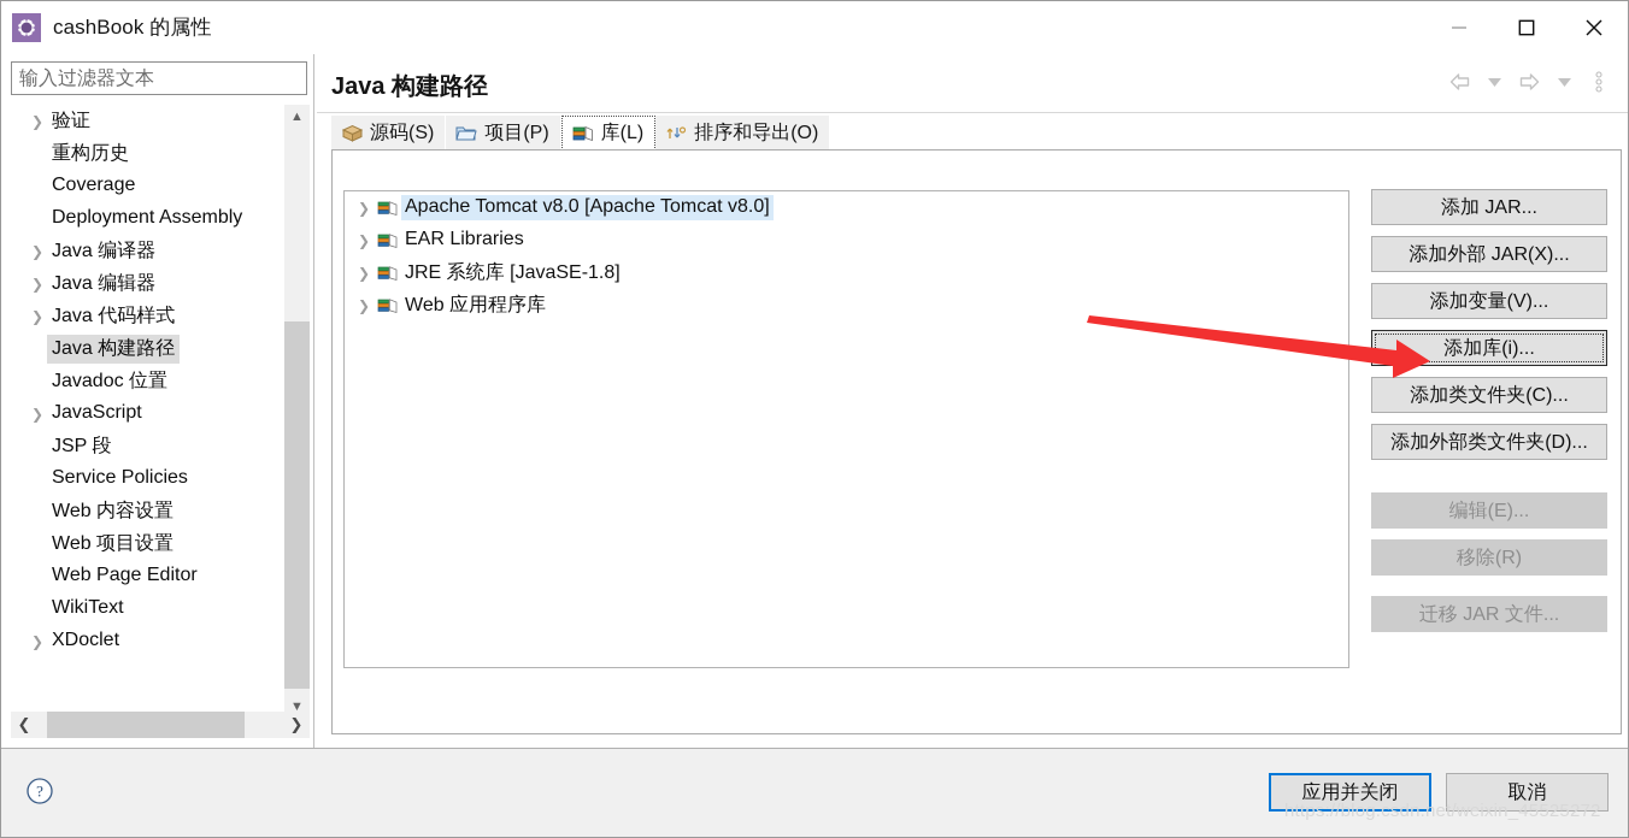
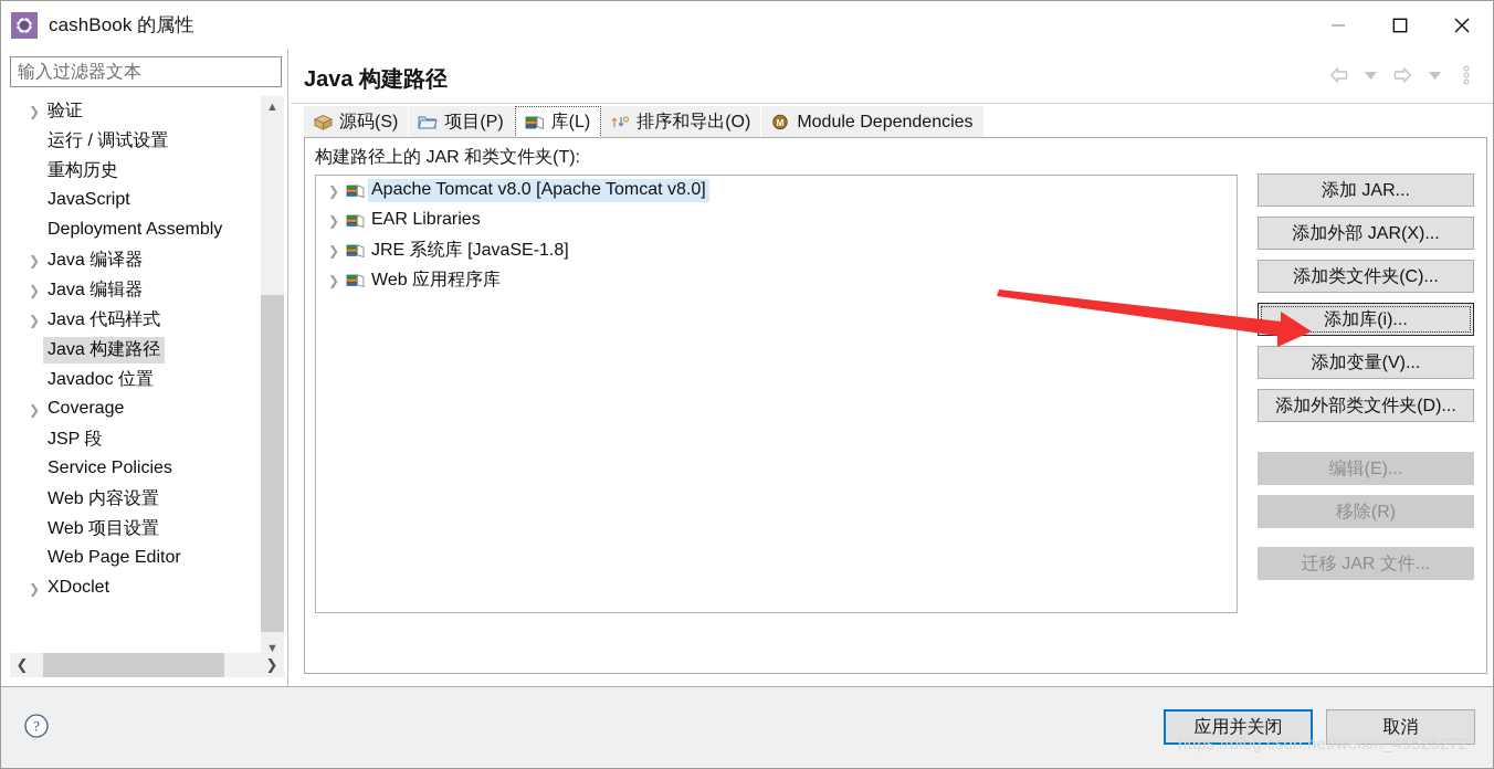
  cashBook 的属性
  输入过滤器文本
  ❯
  验证
+ 运行 / 调试设置
  重构历史
- Coverage
+ JavaScript
  Deployment Assembly
  ❯
  Java 编译器
  ❯
  Java 编辑器
  ❯
  Java 代码样式
  Java 构建路径
  Javadoc 位置
  ❯
- JavaScript
+ Coverage
  JSP 段
  Service Policies
  Web 内容设置
  Web 项目设置
  Web Page Editor
- WikiText
  ❯
  XDoclet
  ▲
  ▼
  ❮
  ❯
  Java 构建路径
  源码(S)
  项目(P)
  库(L)
  排序和导出(O)
+ M
+ Module Dependencies
+ 构建路径上的 JAR 和类文件夹(T):
  ❯
  Apache Tomcat v8.0 [Apache Tomcat v8.0]
  ❯
  EAR Libraries
  ❯
  JRE 系统库 [JavaSE-1.8]
  ❯
  Web 应用程序库
  添加 JAR...
  添加外部 JAR(X)...
- 添加变量(V)...
+ 添加类文件夹(C)...
  添加库(i)...
- 添加类文件夹(C)...
+ 添加变量(V)...
  添加外部类文件夹(D)...
  编辑(E)...
  移除(R)
  迁移 JAR 文件...
  ?
  应用并关闭
  取消
  https://blog.csdn.net/weixin_45525272
